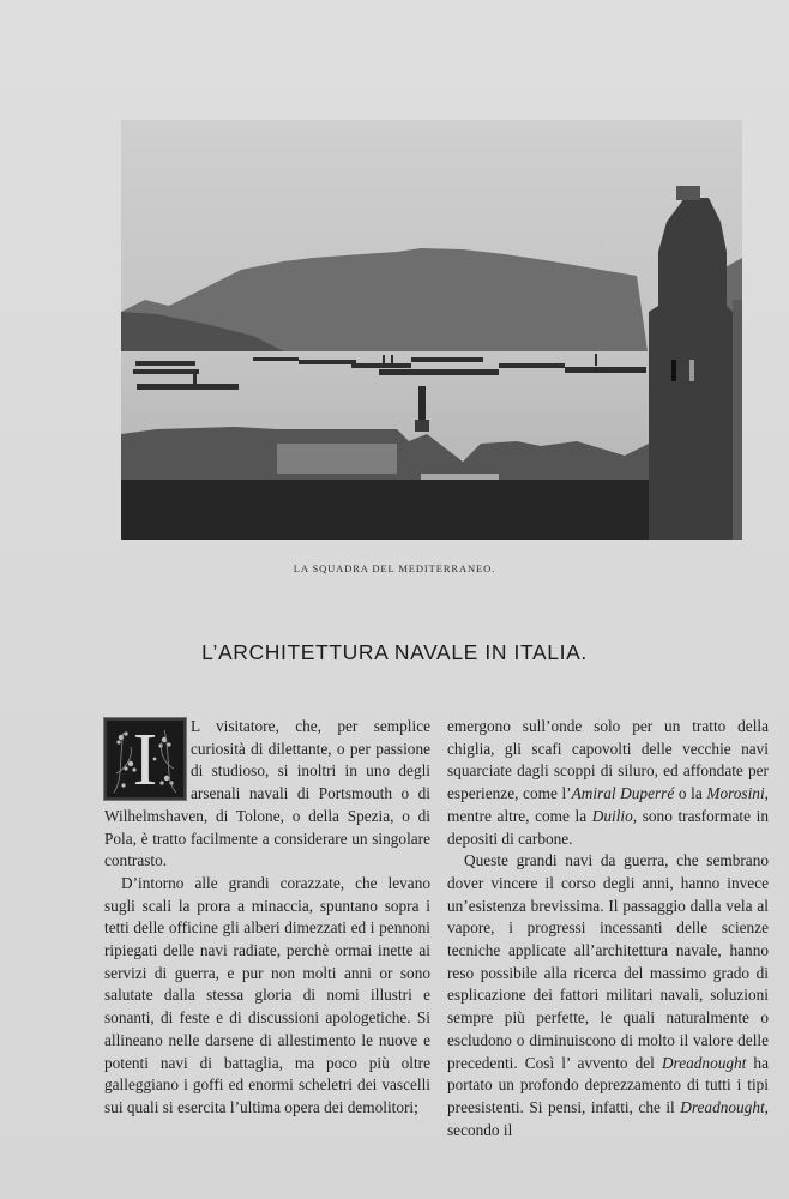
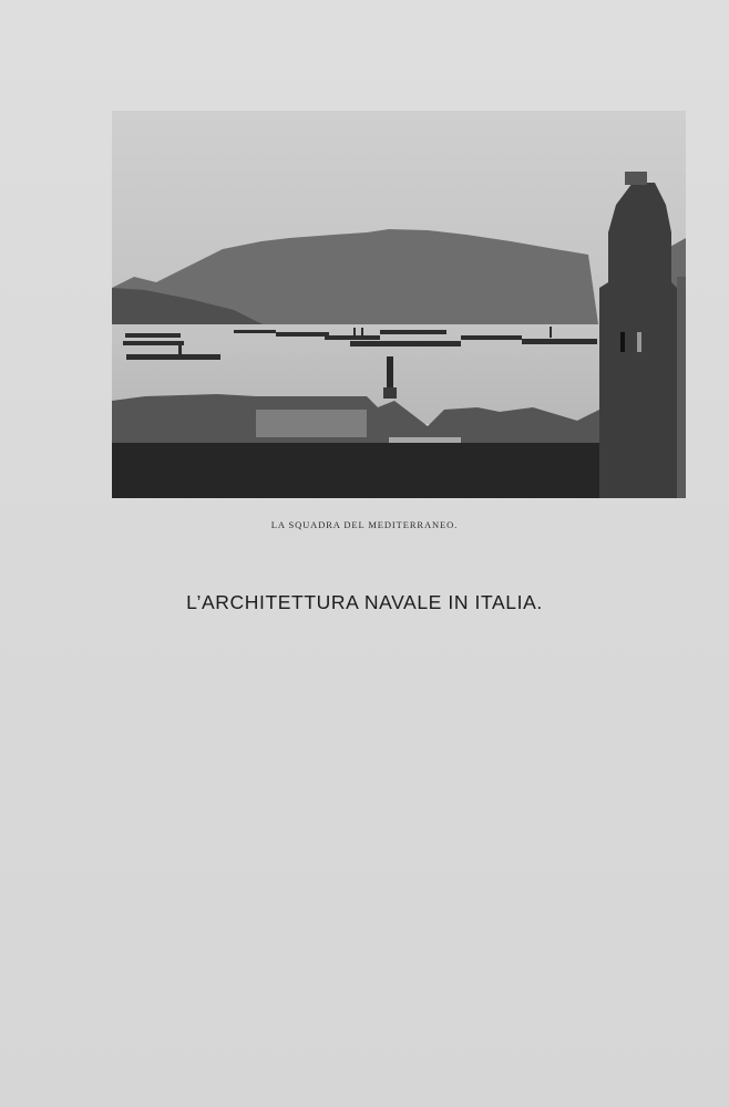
  LA SQUADRA DEL MEDITERRANEO.
  L’ARCHITETTURA NAVALE IN ITALIA.
- I
- L visitatore, che, per semplice curiosità di dilettante, o per passione di studioso, si inoltri in uno degli arsenali navali di Portsmouth o di Wilhelmshaven, di Tolone, o della Spezia, o di Pola, è tratto facilmente a considerare un singolare contrasto.
- D’intorno alle grandi corazzate, che levano sugli scali la prora a minaccia, spuntano sopra i tetti delle officine gli alberi dimezzati ed i pennoni ripiegati delle navi radiate, perchè ormai inette ai servizi di guerra, e pur non molti anni or sono salutate dalla stessa gloria di nomi illustri e sonanti, di feste e di discussioni apologetiche. Si allineano nelle darsene di allestimento le nuove e potenti navi di battaglia, ma poco più oltre galleggiano i goffi ed enormi scheletri dei vascelli sui quali si esercita l’ultima opera dei demolitori;
- emergono sull’onde solo per un tratto della chiglia, gli scafi capovolti delle vecchie navi squarciate dagli scoppi di siluro, ed affondate per esperienze, come l’Amiral Duperré o la Morosini, mentre altre, come la Duilio, sono trasformate in depositi di carbone.
- Queste grandi navi da guerra, che sembrano dover vincere il corso degli anni, hanno invece un’esistenza brevissima. Il passaggio dalla vela al vapore, i progressi incessanti delle scienze tecniche applicate all’architettura navale, hanno reso possibile alla ricerca del massimo grado di esplicazione dei fattori militari navali, soluzioni sempre più perfette, le quali naturalmente o escludono o diminuiscono di molto il valore delle precedenti. Così l’ avvento del Dreadnought ha portato un profondo deprezzamento di tutti i tipi preesistenti. Si pensi, infatti, che il Dreadnought, secondo il
